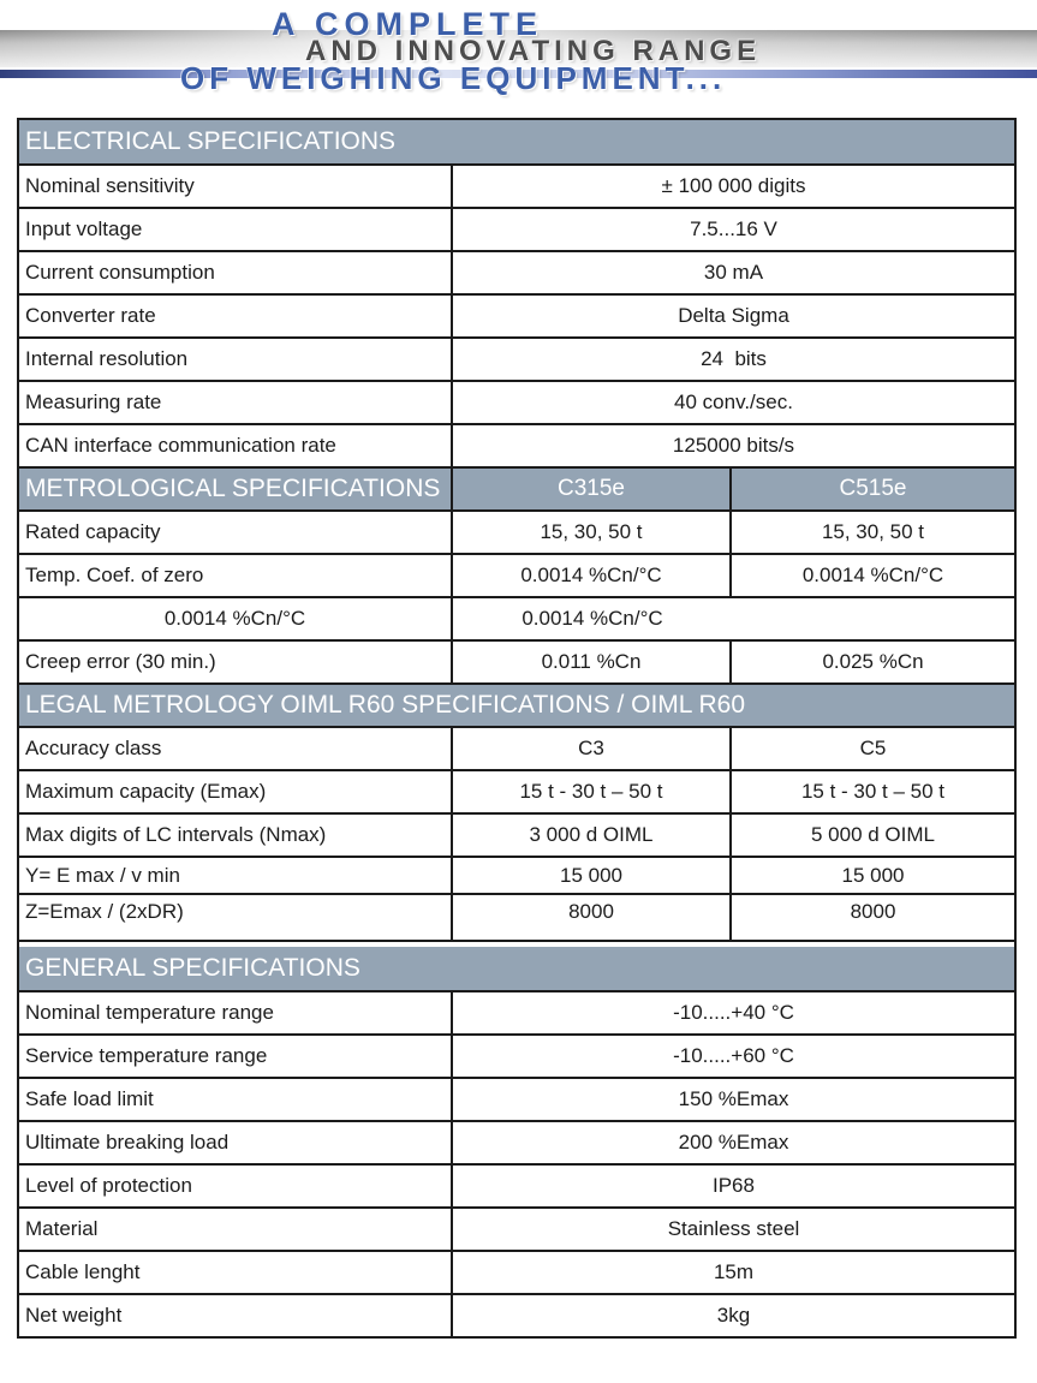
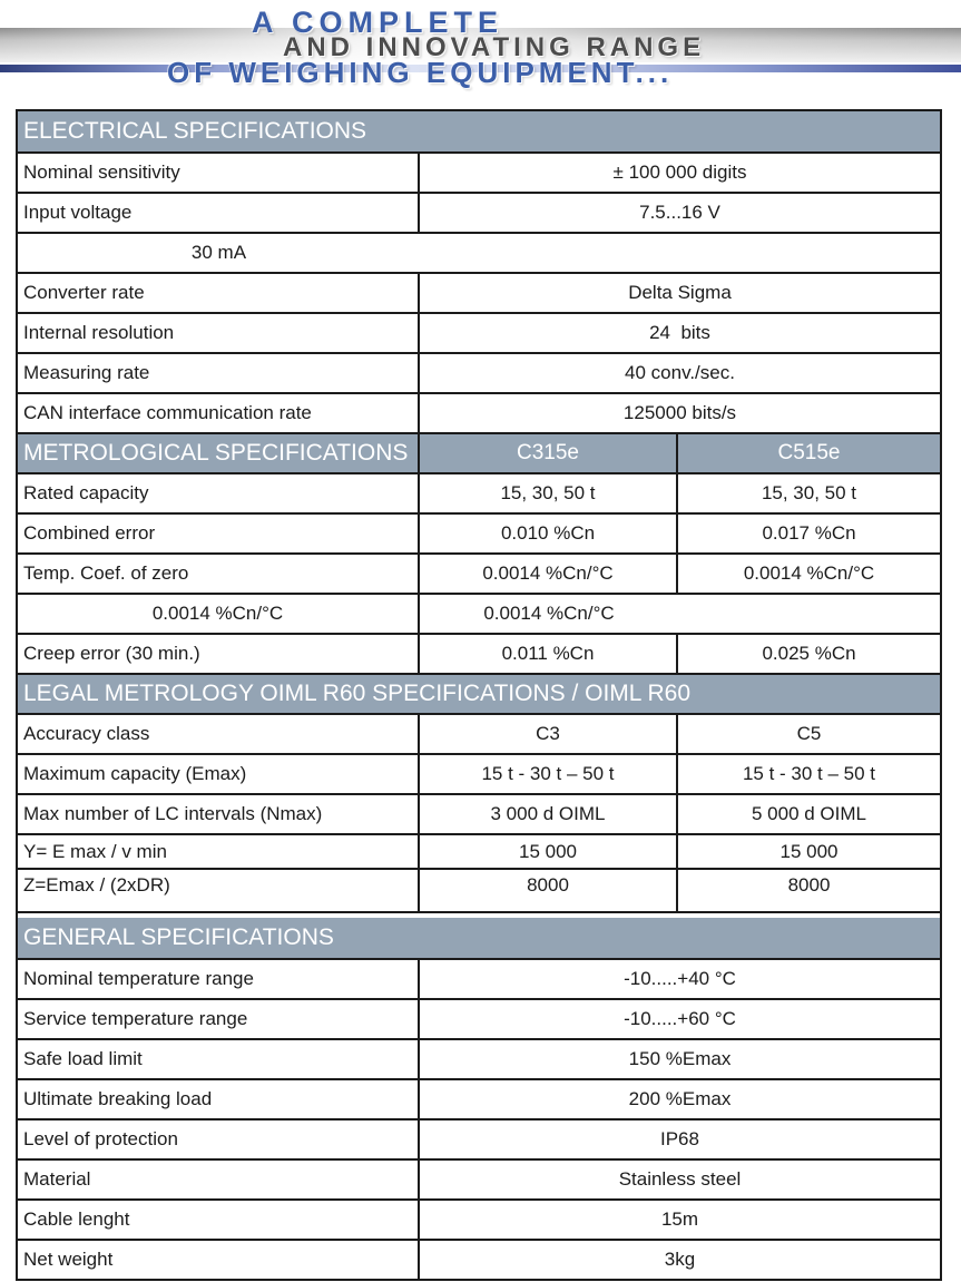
  A COMPLETE
  AND INNOVATING RANGE
  OF WEIGHING EQUIPMENT...
  ELECTRICAL SPECIFICATIONS
  Nominal sensitivity
  ± 100 000 digits
  Input voltage
  7.5...16 V
- Current consumption
  30 mA
  Converter rate
  Delta Sigma
  Internal resolution
  24 bits
  Measuring rate
  40 conv./sec.
  CAN interface communication rate
  125000 bits/s
  METROLOGICAL SPECIFICATIONS
  C315e
  C515e
  Rated capacity
  15, 30, 50 t
  15, 30, 50 t
+ Combined error
+ 0.010 %Cn
+ 0.017 %Cn
  Temp. Coef. of zero
  0.0014 %Cn/°C
  0.0014 %Cn/°C
  0.0014 %Cn/°C
  0.0014 %Cn/°C
  Creep error (30 min.)
  0.011 %Cn
  0.025 %Cn
  LEGAL METROLOGY OIML R60 SPECIFICATIONS / OIML R60
  Accuracy class
  C3
  C5
  Maximum capacity (Emax)
  15 t - 30 t – 50 t
  15 t - 30 t – 50 t
- Max digits of LC intervals (Nmax)
+ Max number of LC intervals (Nmax)
  3 000 d OIML
  5 000 d OIML
  Y= E max / v min
  15 000
  15 000
  Z=Emax / (2xDR)
  8000
  8000
  GENERAL SPECIFICATIONS
  Nominal temperature range
  -10.....+40 °C
  Service temperature range
  -10.....+60 °C
  Safe load limit
  150 %Emax
  Ultimate breaking load
  200 %Emax
  Level of protection
  IP68
  Material
  Stainless steel
  Cable lenght
  15m
  Net weight
  3kg
